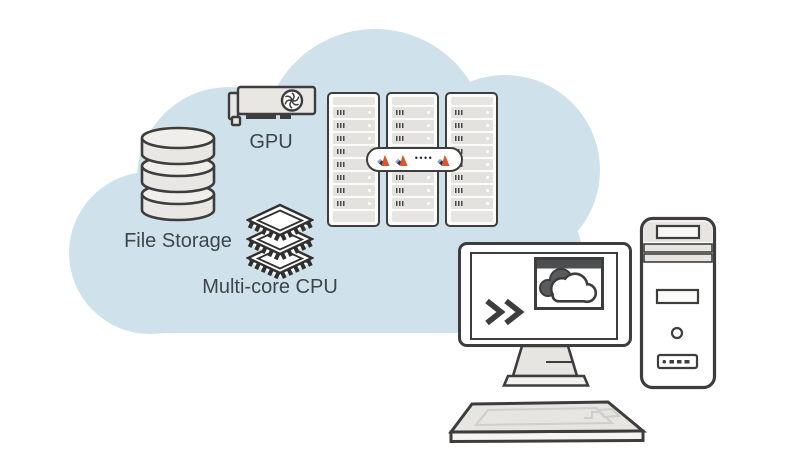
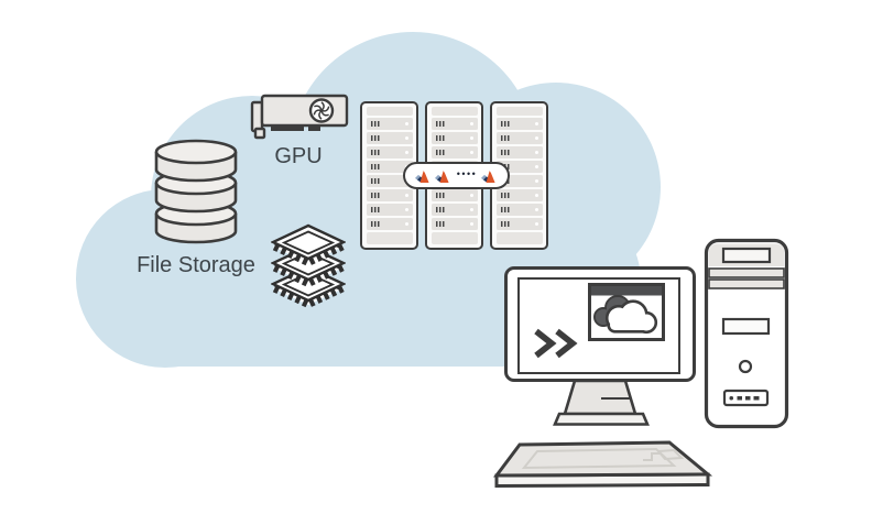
  ••••
  GPU
  File Storage
- Multi-core CPU
